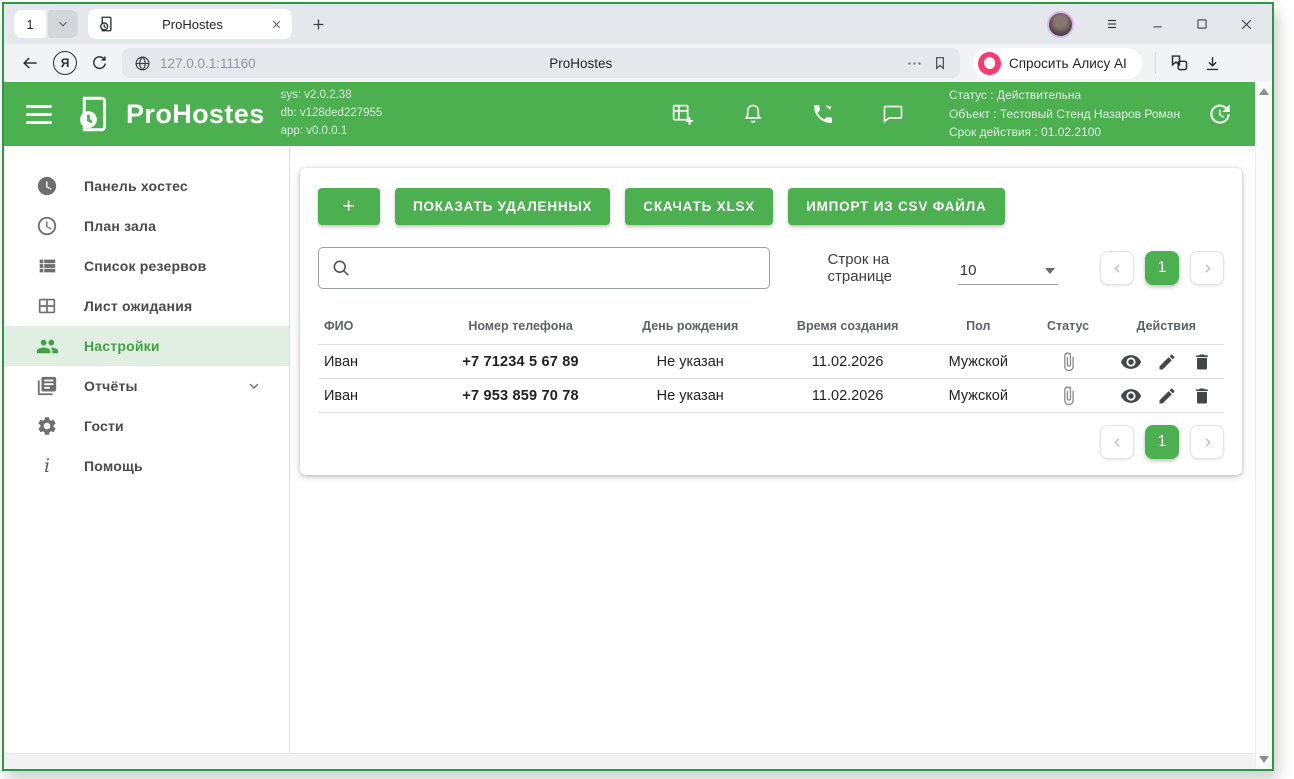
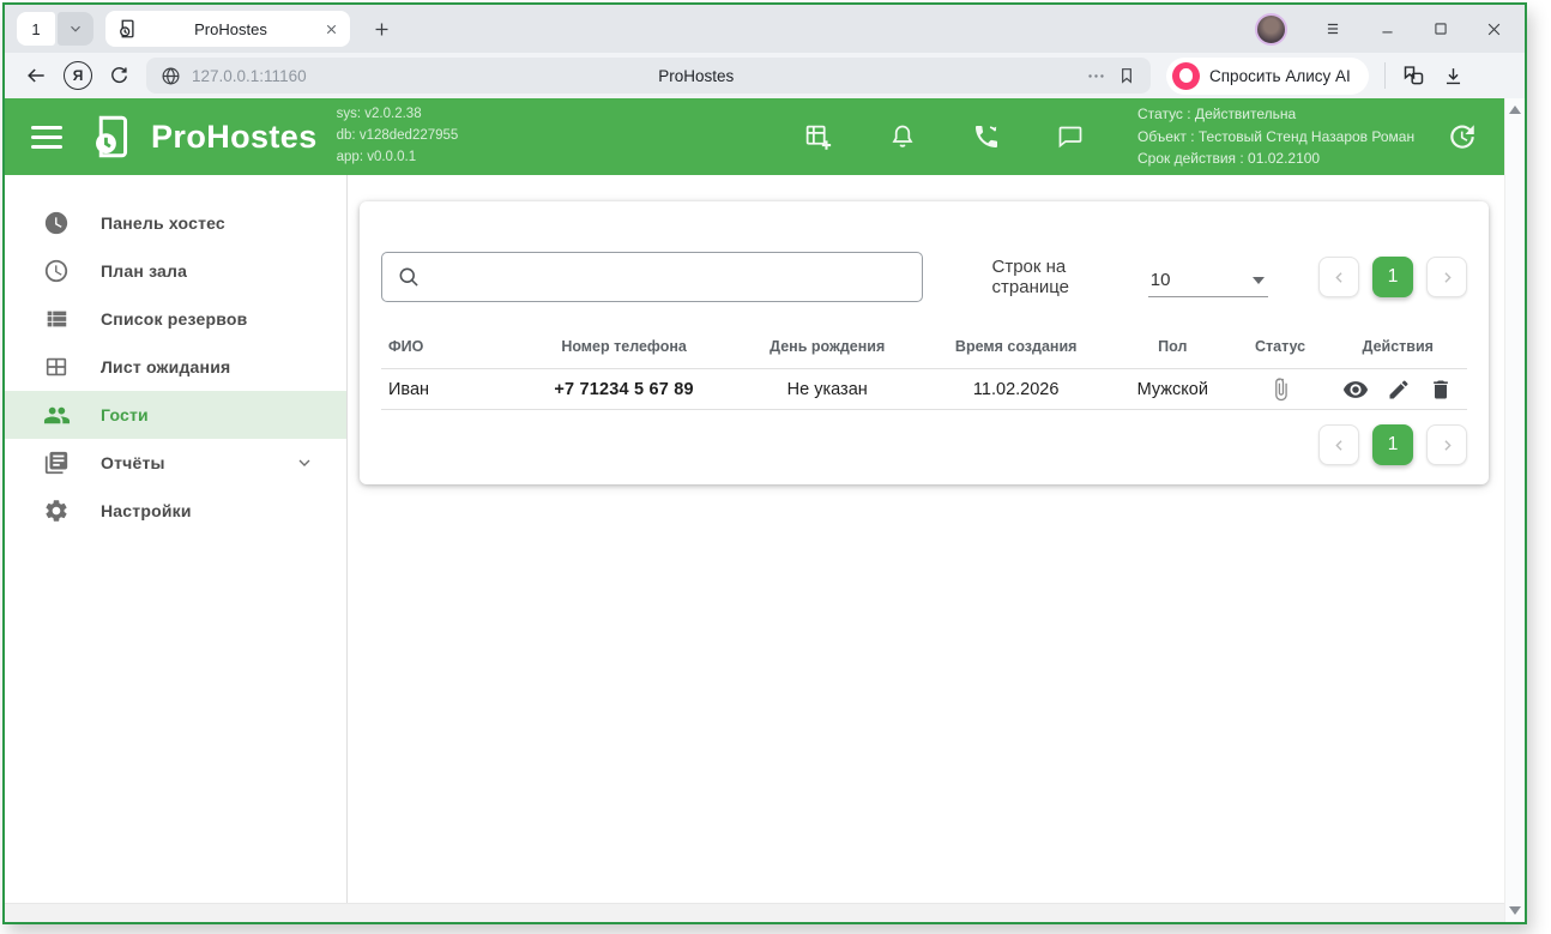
  1
  ProHostes
  Я
  127.0.0.1:11160
  ProHostes
  Спросить Алису AI
  ProHostes
  sys: v2.0.2.38
  db: v128ded227955
  app: v0.0.0.1
  Статус : Действительна
  Объект : Тестовый Стенд Назаров Роман
  Срок действия : 01.02.2100
  Панель хостес
  План зала
  Список резервов
  Лист ожидания
- Настройки
+ Гости
  Отчёты
- Гости
+ Настройки
- i
- Помощь
- +
- ПОКАЗАТЬ УДАЛЕННЫХ
- СКАЧАТЬ XLSX
- ИМПОРТ ИЗ CSV ФАЙЛА
  Строк на странице
  10
  1
  ФИО	Номер телефона	День рождения	Время создания	Пол	Статус	Действия
  Иван	+7 71234 5 67 89	Не указан	11.02.2026	Мужской
- Иван	+7 953 859 70 78	Не указан	11.02.2026	Мужской
  1
